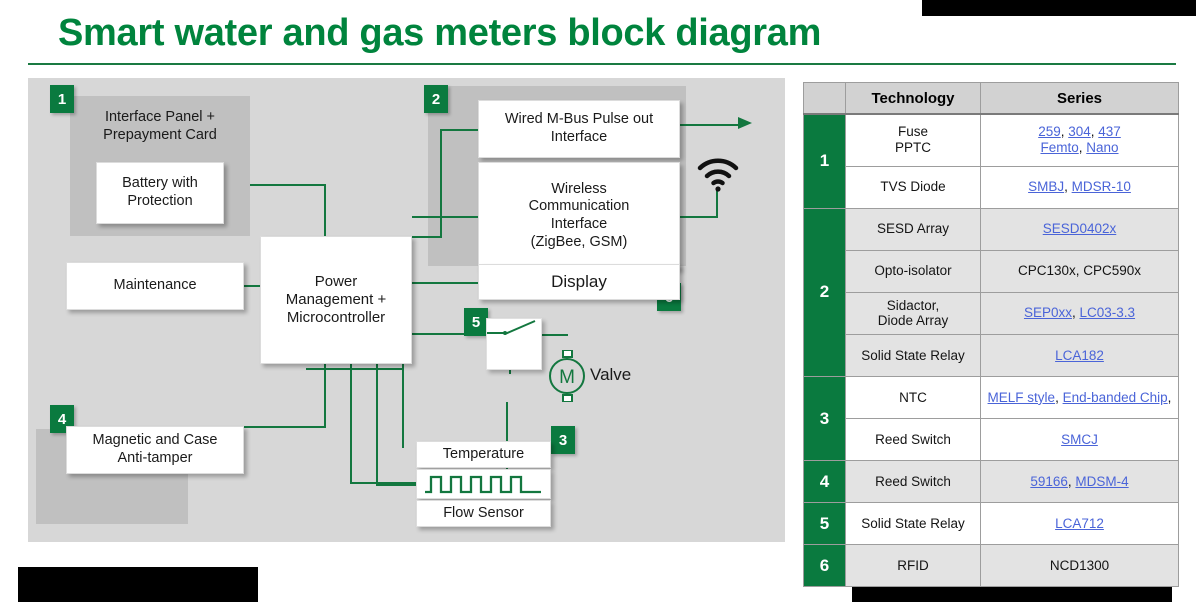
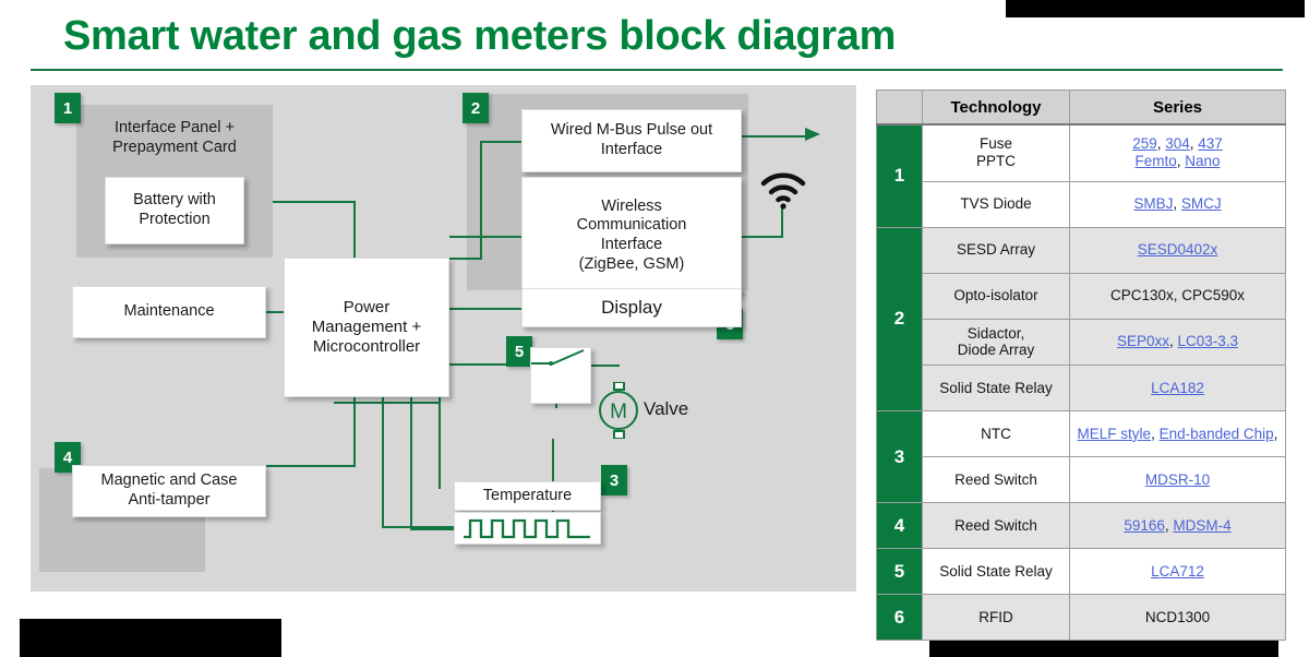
  Smart water and gas meters block diagram
  1
  2
  3
  4
  5
  Interface Panel +
  Prepayment Card
  Battery with
  Protection
  Maintenance
  Power
  Management +
  Microcontroller
  Magnetic and Case
  Anti-tamper
  Wired M-Bus Pulse out
  Interface
  Wireless
  Communication
  Interface
  (ZigBee, GSM)
  Display
  M
  Valve
  Temperature
- Flow Sensor
  	Technology	Series
  1	FusePPTC	259, 304, 437Femto, Nano
- TVS Diode	SMBJ, MDSR-10
+ TVS Diode	SMBJ, SMCJ
  2	SESD Array	SESD0402x
  Opto-isolator	CPC130x, CPC590x
  Sidactor,Diode Array	SEP0xx, LC03-3.3
  Solid State Relay	LCA182
  3	NTC	MELF style, End-banded Chip,
- Reed Switch	SMCJ
+ Reed Switch	MDSR-10
  4	Reed Switch	59166, MDSM-4
  5	Solid State Relay	LCA712
  6	RFID	NCD1300
